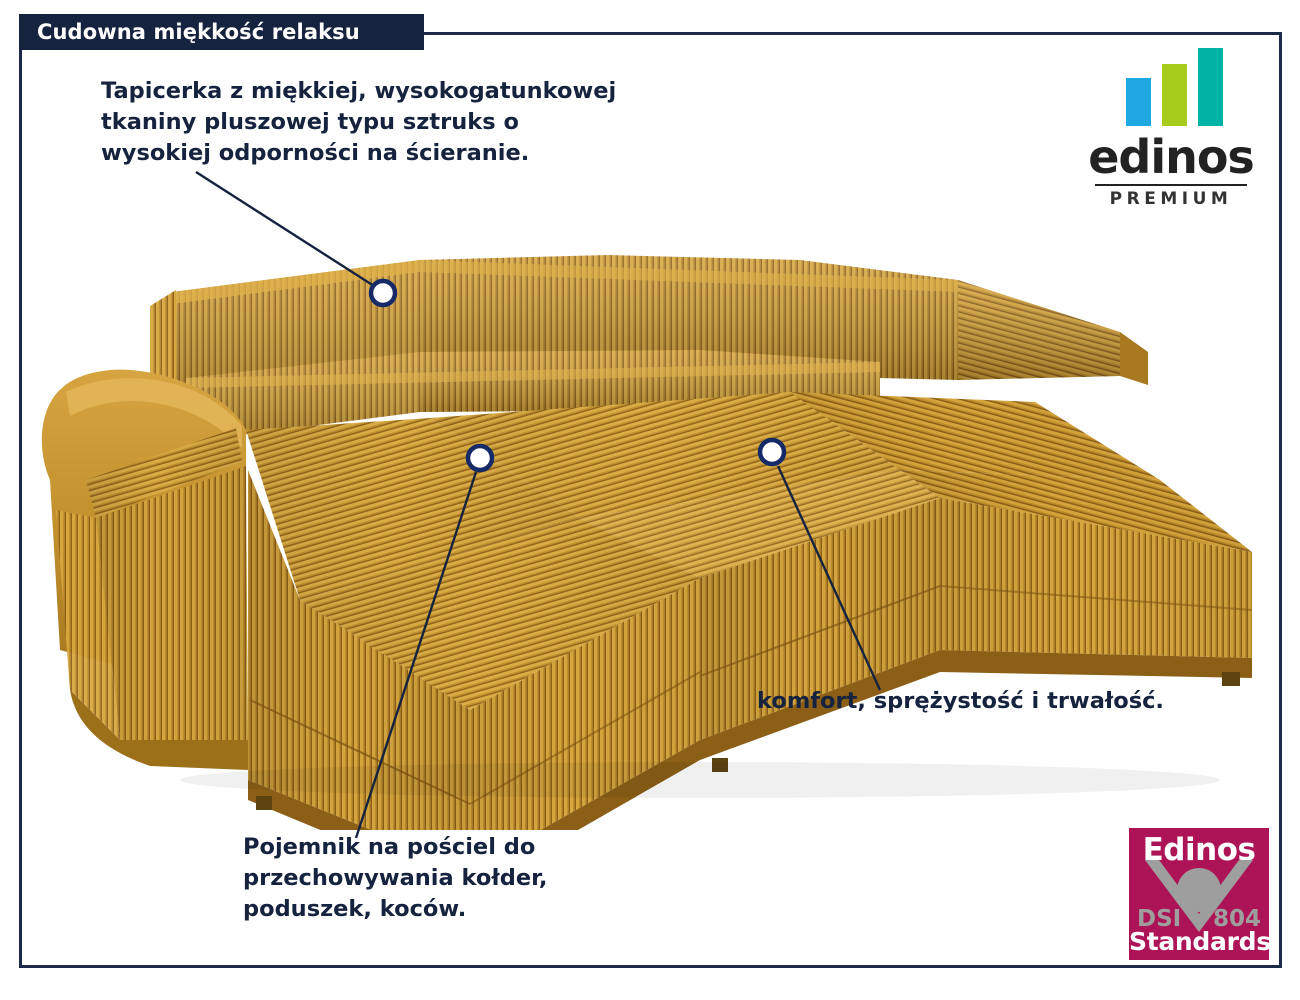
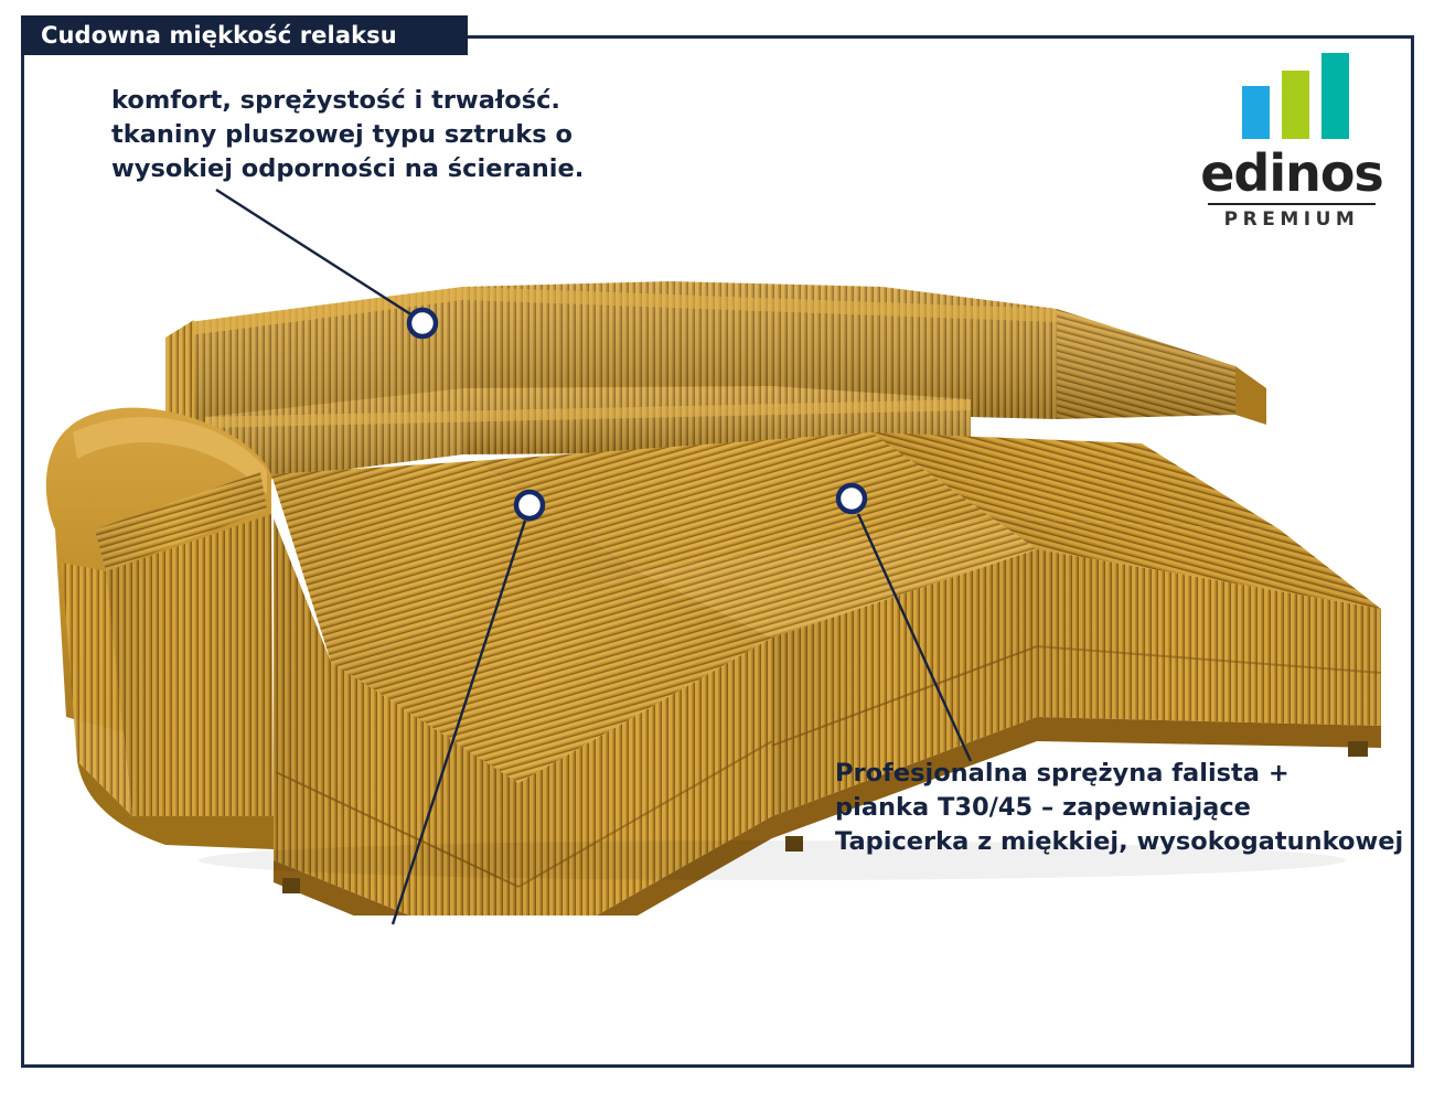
  Cudowna miękkość relaksu
- Tapicerka z miękkiej, wysokogatunkowej
+ komfort, sprężystość i trwałość.
  tkaniny pluszowej typu sztruks o
  wysokiej odporności na ścieranie.
+ Profesjonalna sprężyna falista +
+ pianka T30/45 – zapewniające
- komfort, sprężystość i trwałość.
+ Tapicerka z miękkiej, wysokogatunkowej
- Pojemnik na pościel do
- przechowywania kołder,
- poduszek, koców.
  edinos
  PREMIUM
- Edinos
- DSI
- 804
- Standards
